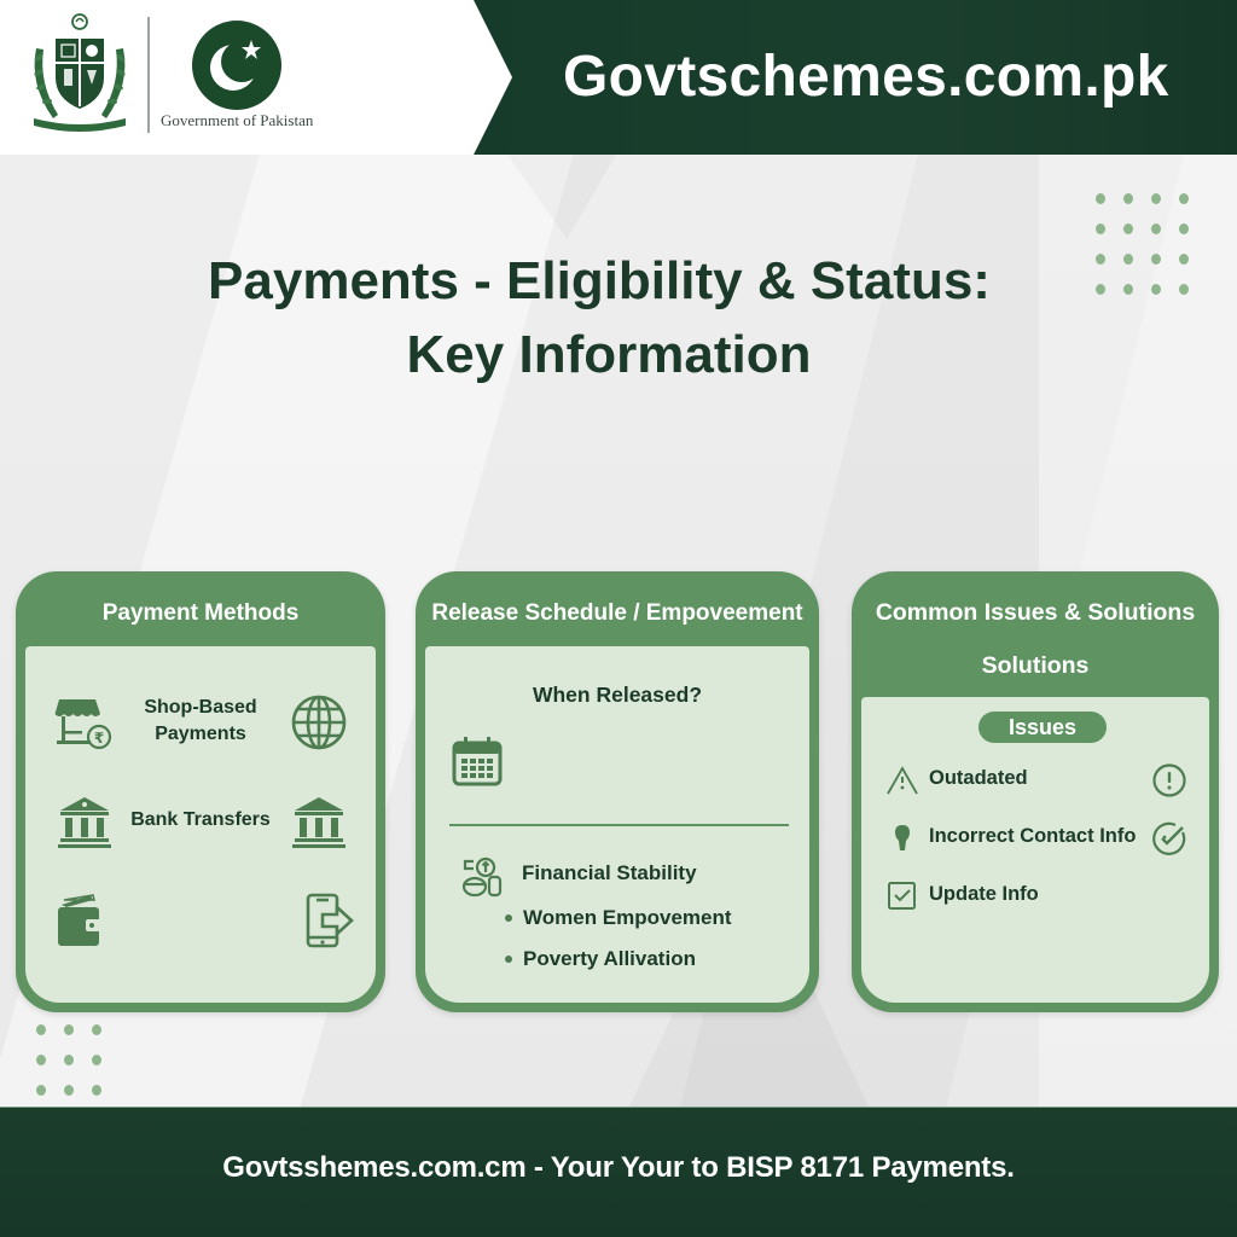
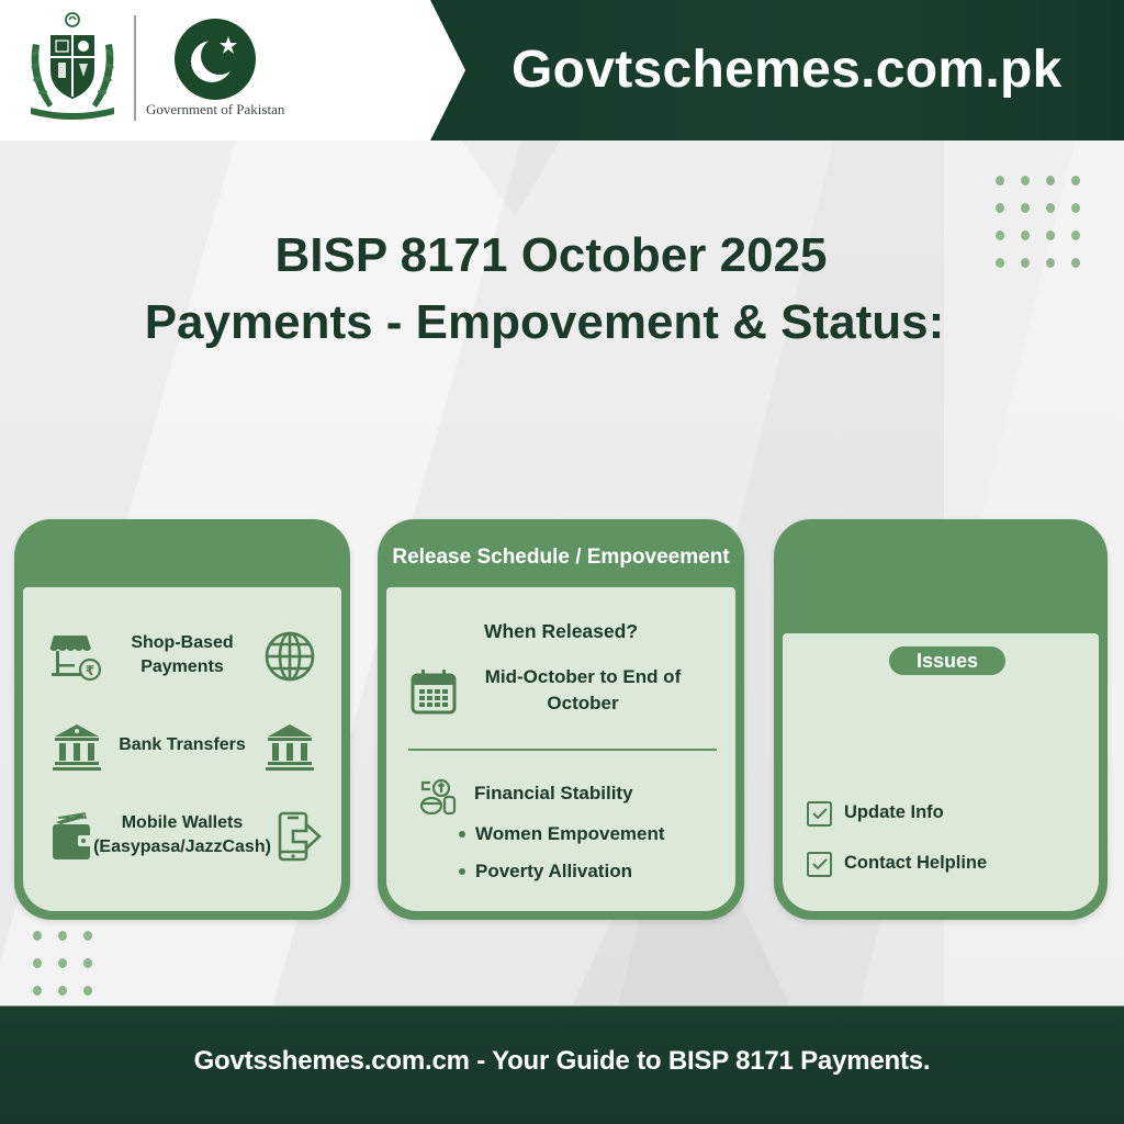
  Government of Pakistan
  Govtschemes.com.pk
+ BISP 8171 October 2025
- Payments - Eligibility & Status:
+ Payments - Empovement & Status:
- Key Information
- Payment Methods
  ₹
  Shop-Based
  Payments
  Bank Transfers
+ Mobile Wallets
+ (Easypasa/JazzCash)
  Release Schedule / Empoveement
  When Released?
+ Mid-October to End of
+ October
  Financial Stability
  Women Empovement
  Poverty Allivation
- Common Issues & Solutions
- Solutions
  Issues
- Outadated
- Incorrect Contact Info
  Update Info
+ Contact Helpline
- Govtsshemes.com.cm - Your Your to BISP 8171 Payments.
+ Govtsshemes.com.cm - Your Guide to BISP 8171 Payments.
